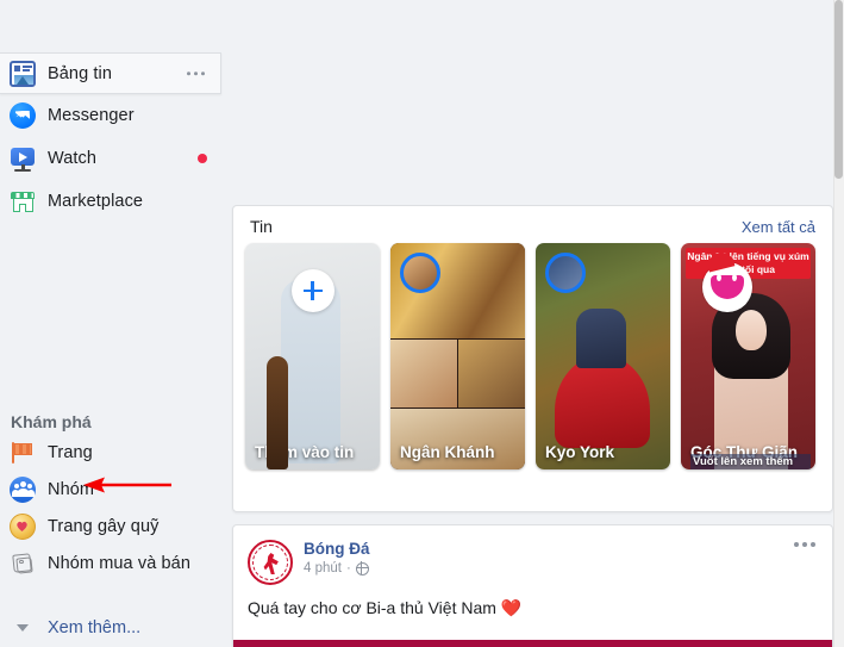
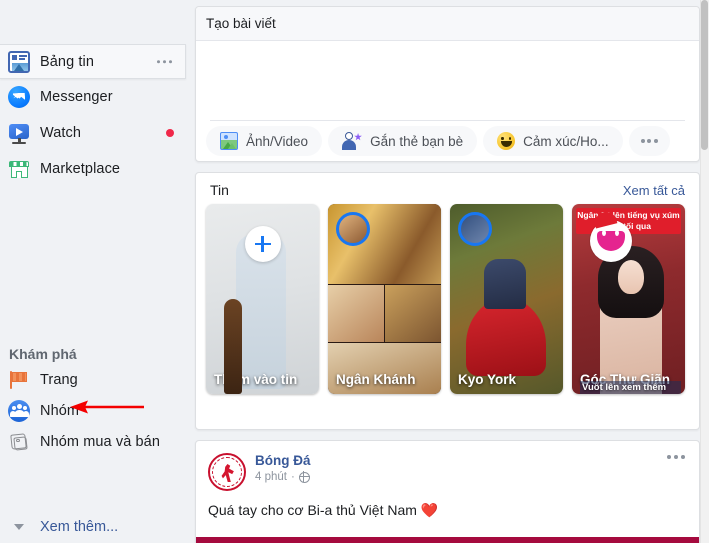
  Bảng tin
  Messenger
  Watch
  Marketplace
  Khám phá
  Trang
  Nhóm
- Trang gây quỹ
  Nhóm mua và bán
  Xem thêm...
+ Tạo bài viết
+ Ảnh/Video
+ Gắn thẻ bạn bè
+ Cảm xúc/Ho...
  Tin
  Xem tất cả
  Tm vào tin
  Ngân Khánh
  Kyo York
  Ngânên tiếng vụ xúm ối qua
  Góc Thư Giãn
  Vuốt lên xem thêm
  Bóng Đá
  4 phút
  ·
  Quá tay cho cơ Bi-a thủ Việt Nam ❤️
